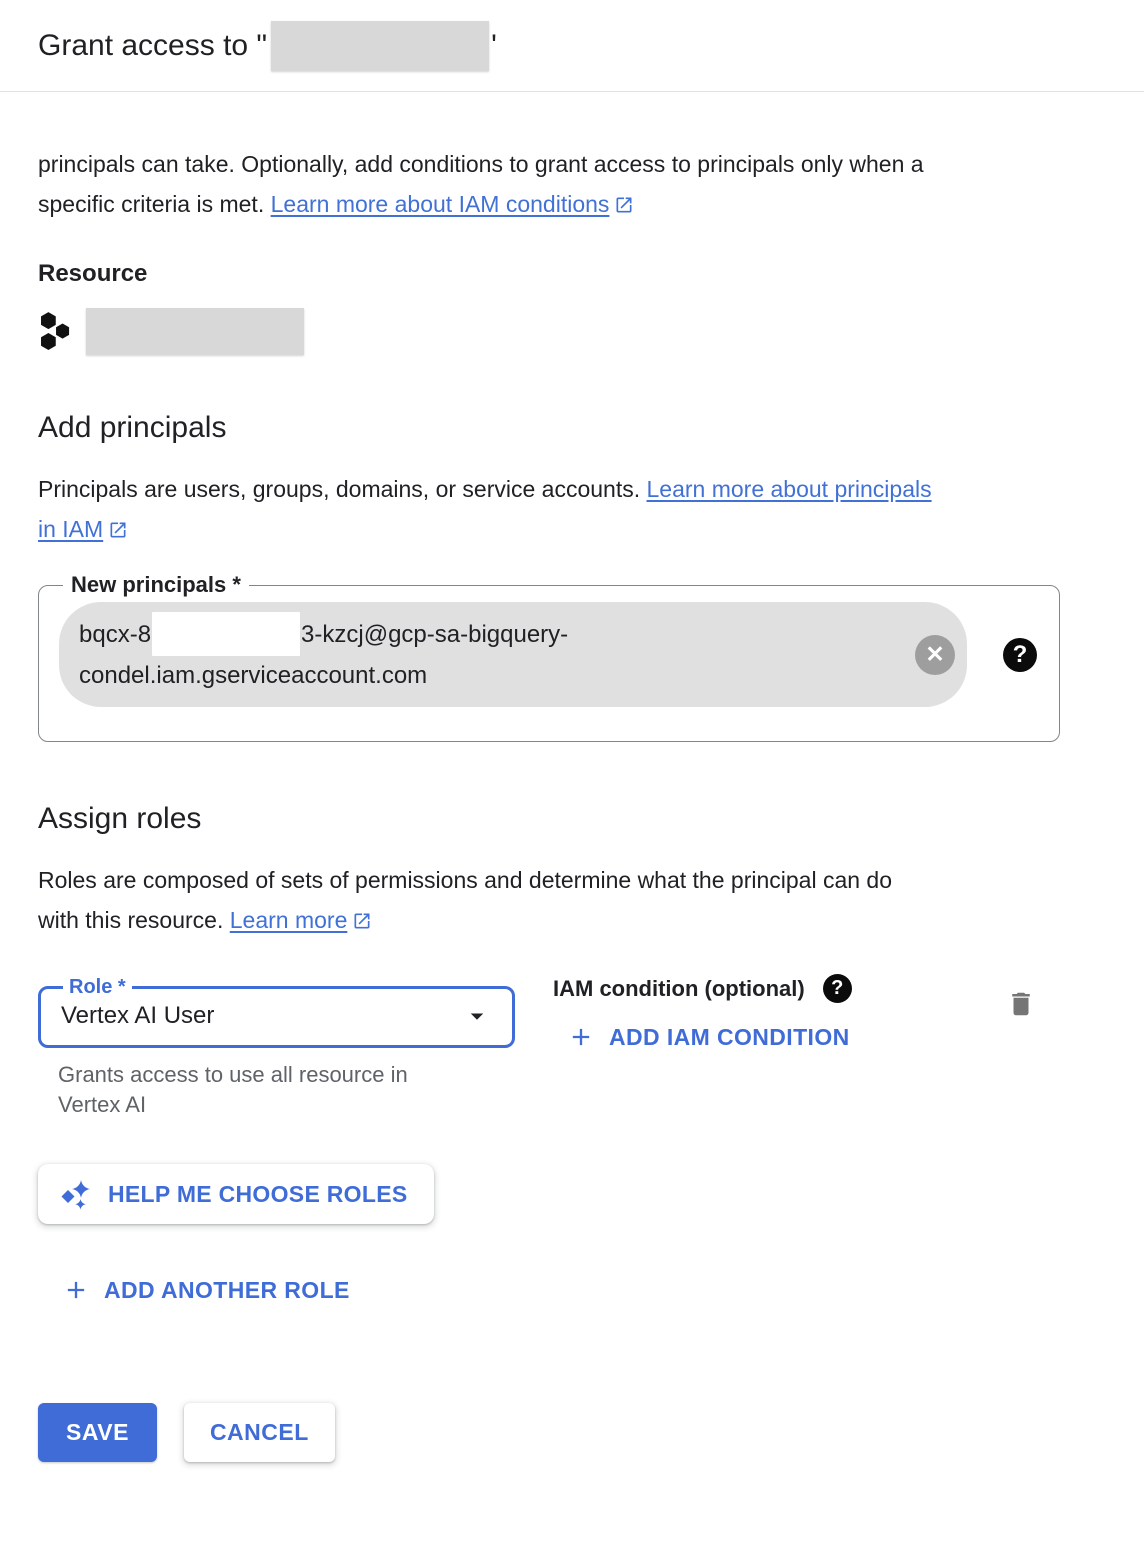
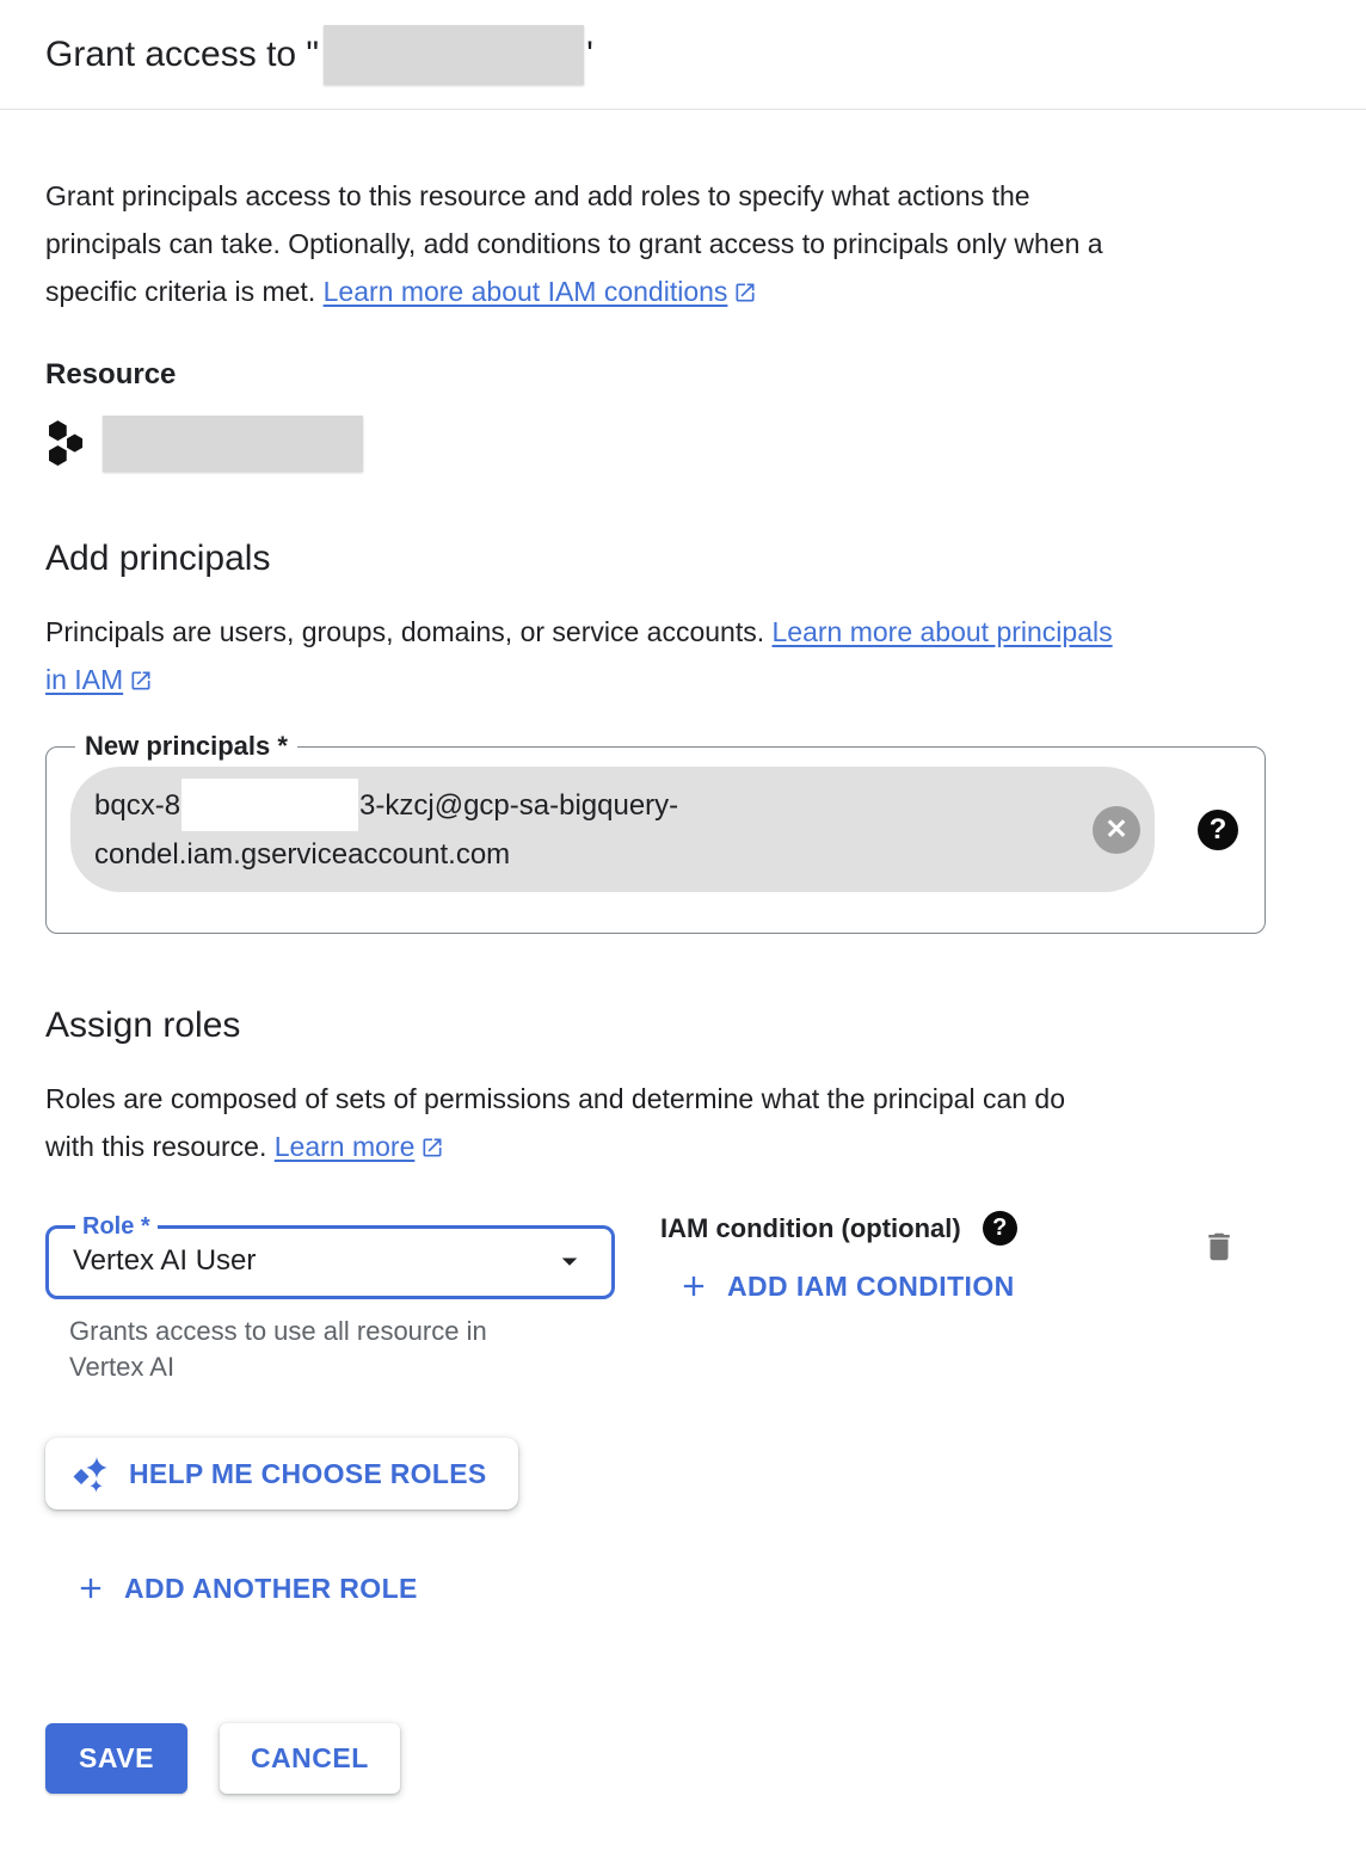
  Grant access to "
  '
+ Grant principals access to this resource and add roles to specify what actions the
  principals can take. Optionally, add conditions to grant access to principals only when a
  specific criteria is met. Learn more about IAM conditions
  Resource
  Add principals
  Principals are users, groups, domains, or service accounts. Learn more about principals
  in IAM
  New principals *
  bqcx-8 3-kzcj@gcp-sa-bigquery-
  condel.iam.gserviceaccount.com
  ✕
  ?
  Assign roles
  Roles are composed of sets of permissions and determine what the principal can do
  with this resource. Learn more
  Role *
  Vertex AI User
  Grants access to use all resource in
  Vertex AI
  IAM condition (optional)
  ?
  ADD IAM CONDITION
  HELP ME CHOOSE ROLES
  ADD ANOTHER ROLE
  SAVE
  CANCEL
